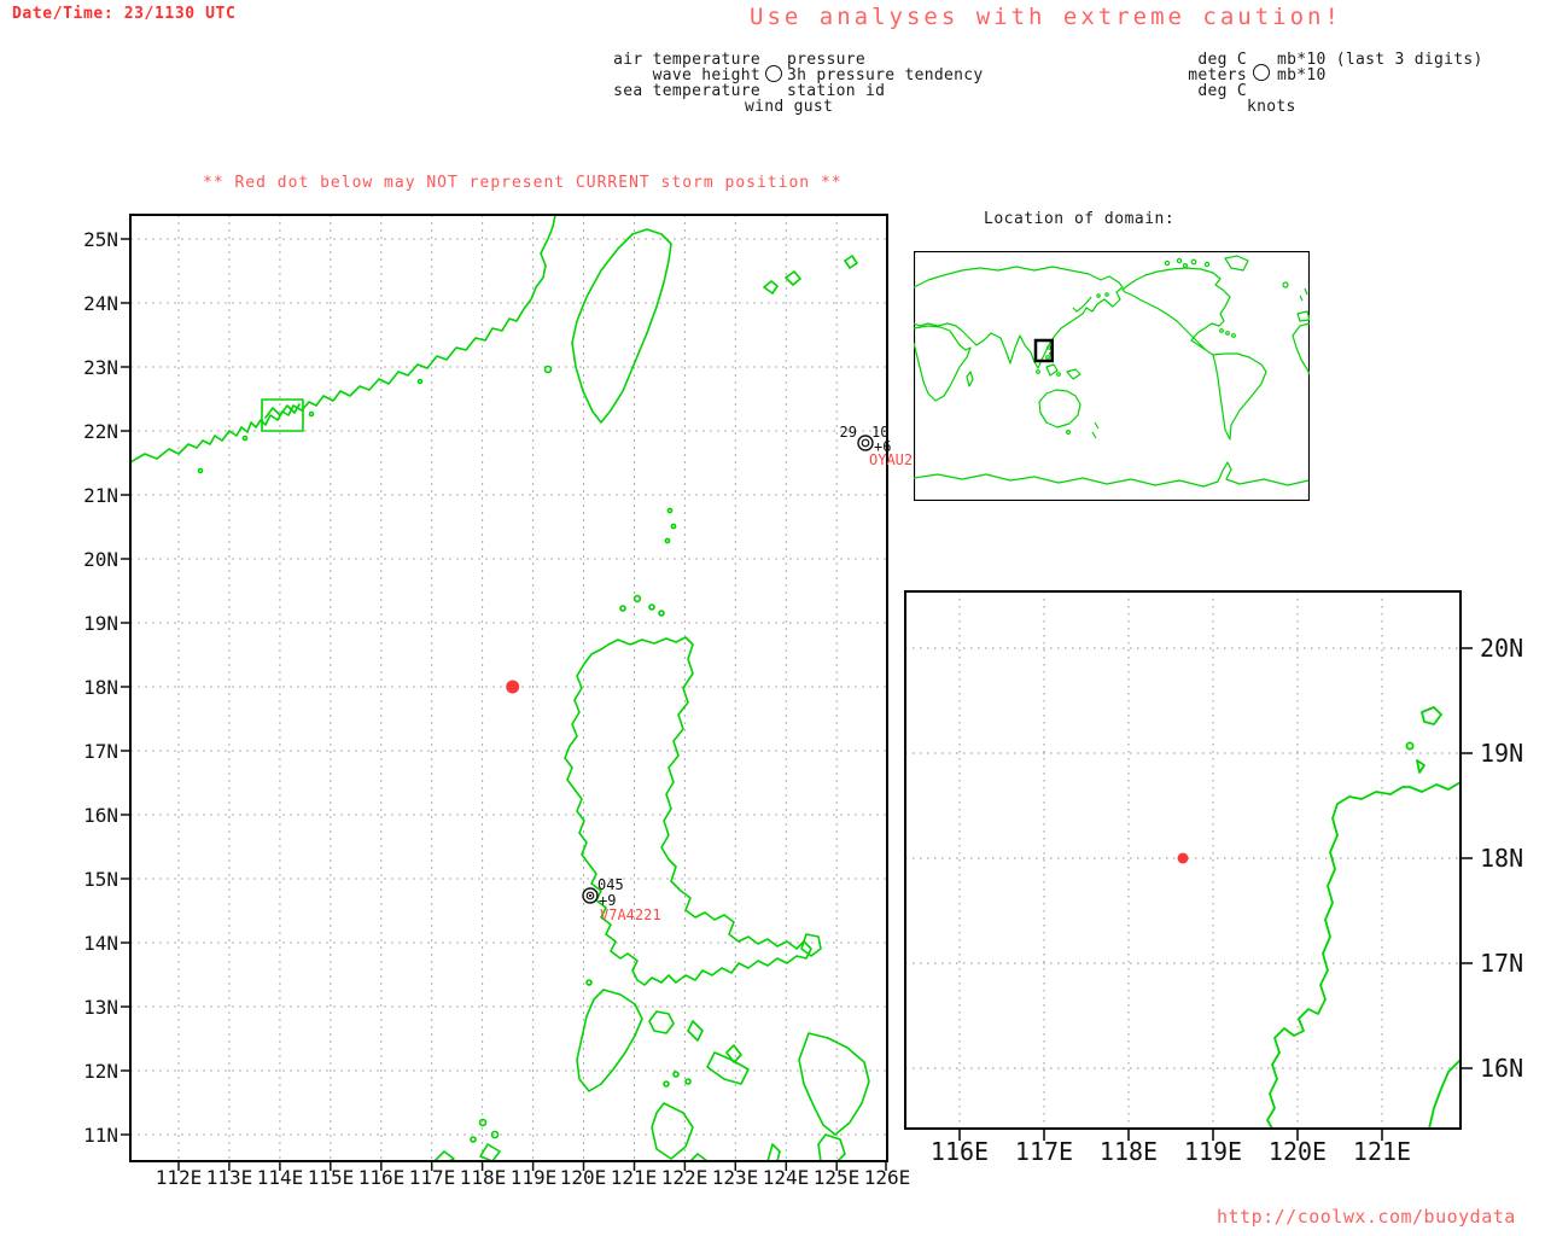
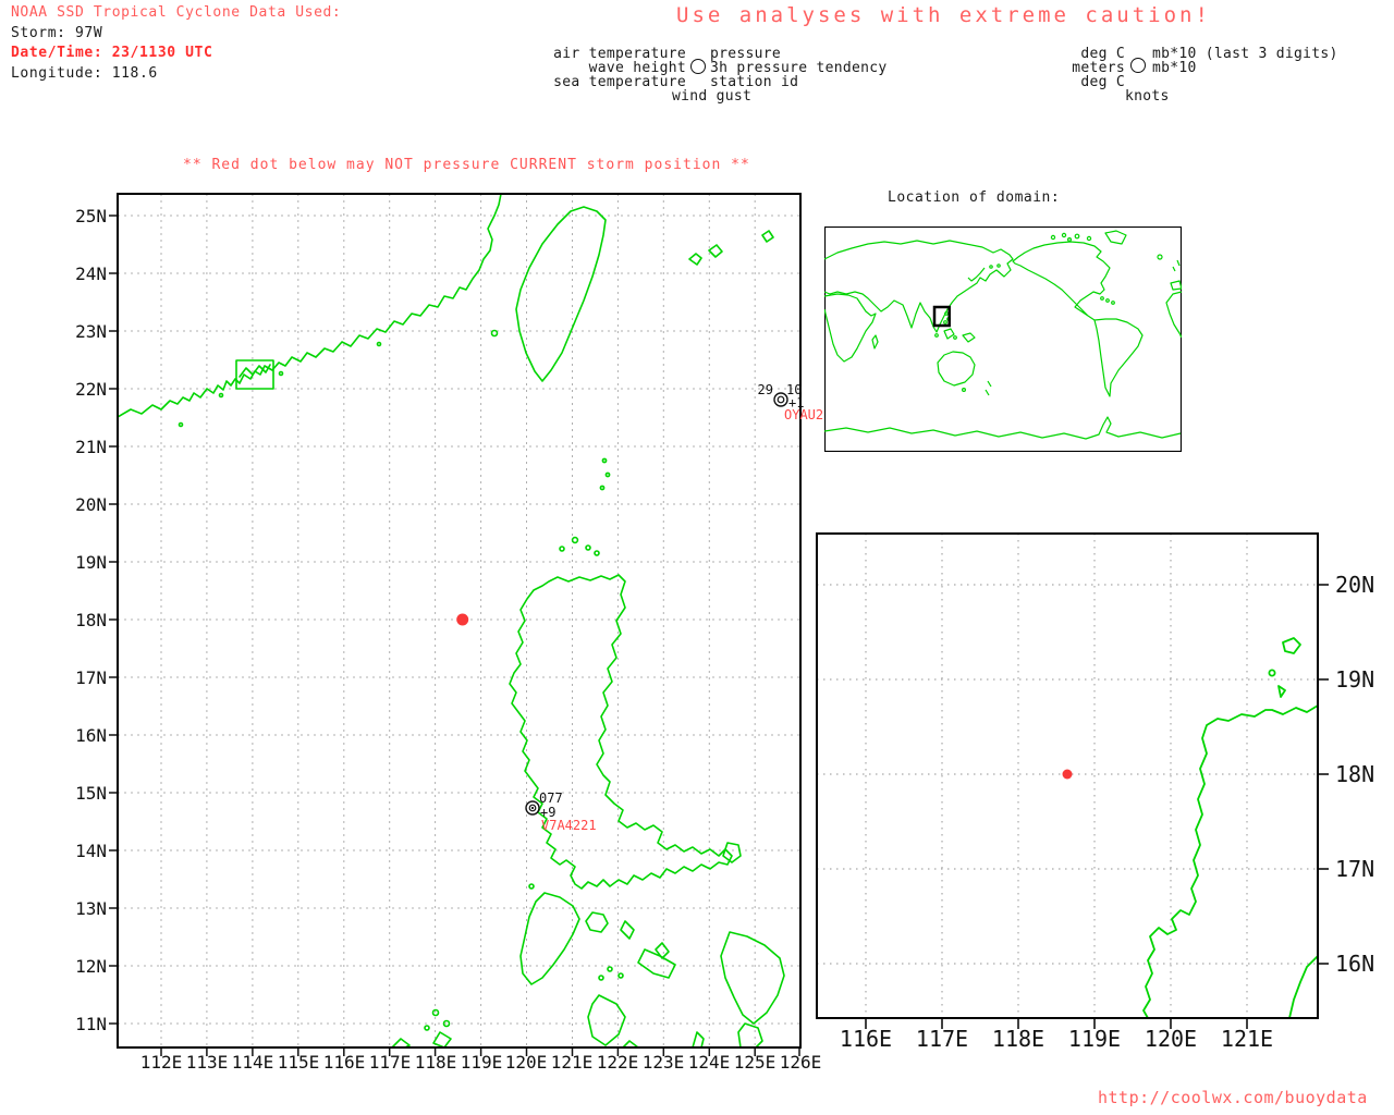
+ NOAA SSD Tropical Cyclone Data Used:
+ Storm: 97W
  Date/Time: 23/1130 UTC
+ Longitude: 118.6
  Use analyses with extreme caution!
  air temperature
  pressure
  wave height
  3h pressure tendency
  sea temperature
  station id
  wind gust
  deg C
  mb*10 (last 3 digits)
  meters
  mb*10
  deg C
  knots
- ** Red dot below may NOT represent CURRENT storm position **
+ ** Red dot below may NOT pressure CURRENT storm position **
  29
  10
- +6
+ +1
  OYAU2
- 045
+ 077
  +9
  V7A4221
  112E
  113E
  114E
  115E
  116E
  117E
  118E
  119E
  120E
  121E
  122E
  123E
  124E
  125E
  126E
  25N
  24N
  23N
  22N
  21N
  20N
  19N
  18N
  17N
  16N
  15N
  14N
  13N
  12N
  11N
  Location of domain:
  116E
  117E
  118E
  119E
  120E
  121E
  20N
  19N
  18N
  17N
  16N
  http://coolwx.com/buoydata
